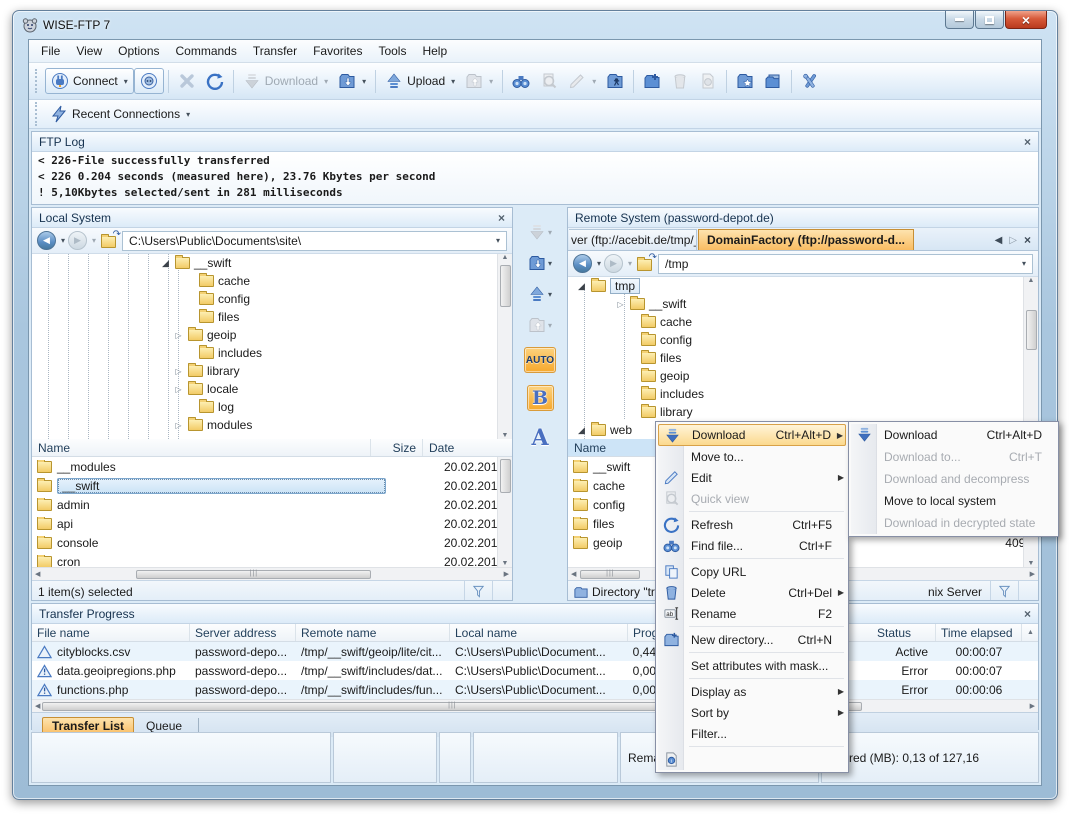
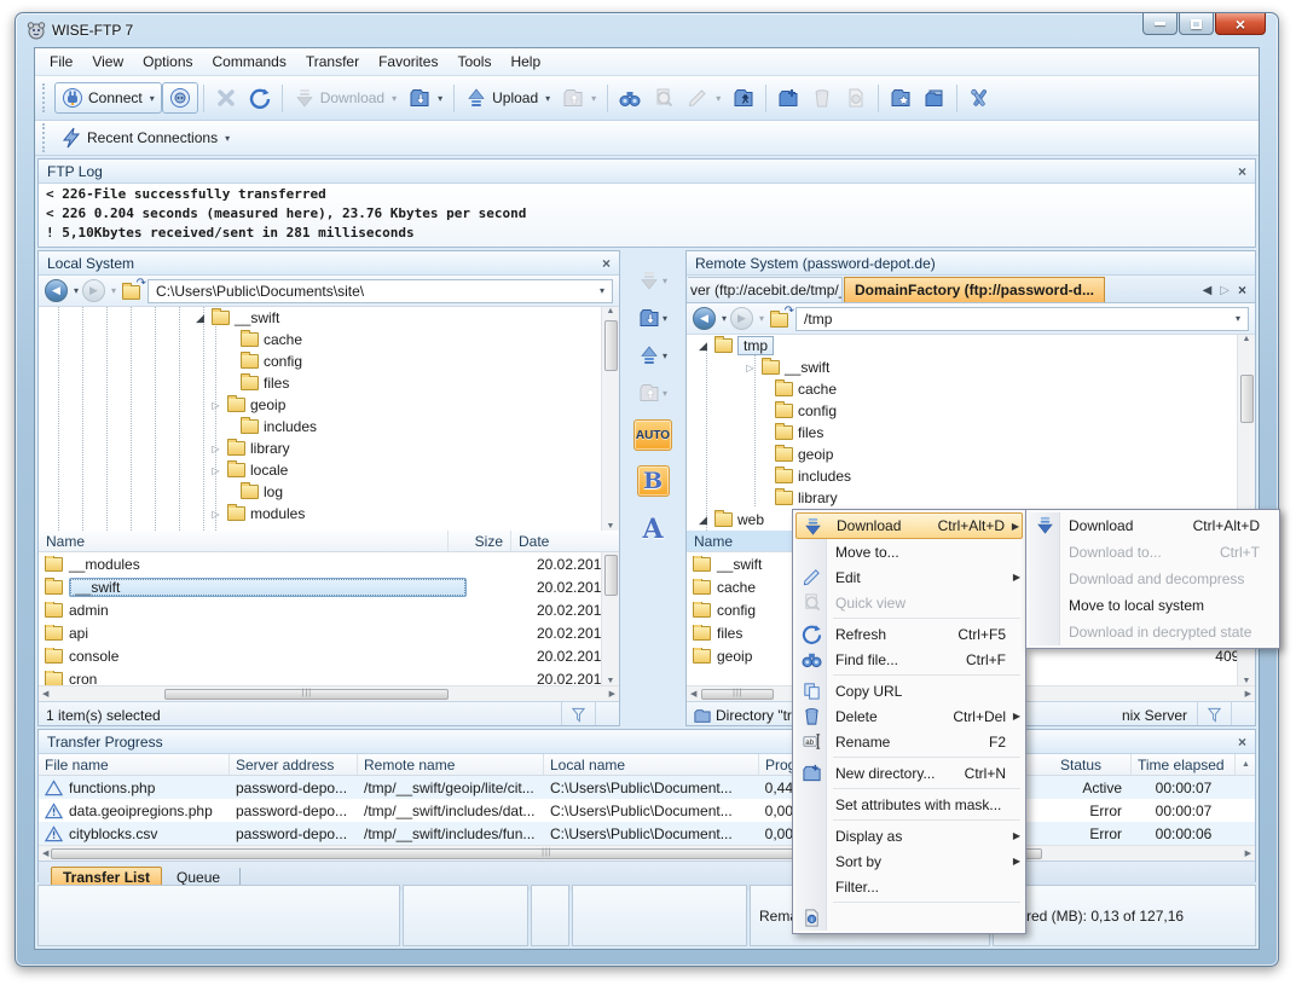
  WISE-FTP 7
  ×
  File
  View
  Options
  Commands
  Transfer
  Favorites
  Tools
  Help
  Connect
  ▾
  Download
  ▾
  ▾
  Upload
  ▾
  ▾
  ▾
  Recent Connections
  ▾
  FTP Log
  ×
  < 226-File successfully transferred
  < 226 0.204 seconds (measured here), 23.76 Kbytes per second
- ! 5,10Kbytes selected/sent in 281 milliseconds
+ ! 5,10Kbytes received/sent in 281 milliseconds
  Local System
  ×
  ◀
  ▾
  ▶
  ▾
  ↷
  C:\Users\Public\Documents\site\
  ▾
  ◢
  __swift
  cache
  config
  files
  ▷
  geoip
  includes
  ▷
  library
  ▷
  locale
  log
  ▷
  modules
  Name
  Size
  Date
  __modules
  20.02.201
  __swift
  20.02.201
  admin
  20.02.201
  api
  20.02.201
  console
  20.02.201
  cron
  20.02.201
  1 item(s) selected
  ▾
  ▾
  ▾
  ▾
  AUTO
  B
  A
  Remote System (password-depot.de)
  ver (ftp://acebit.de/tmp/
  DomainFactory (ftp://password-d...
  ◀
  ▷
  ×
  ◀
  ▾
  ▶
  ▾
  ↷
  /tmp
  ▾
  ◢
  tmp
  ▷
  __swift
  cache
  config
  files
  geoip
  includes
  library
  ◢
  web
  Name
  __swift
  cache
  config
  files
  geoip
  409
  Directory "tr
  nix Server
  Transfer Progress
  ×
  File name
  Server address
  Remote name
  Local name
  Status
  Time elapsed
- cityblocks.csv
+ functions.php
  password-depo...
  /tmp/__swift/geoip/lite/cit...
  C:\Users\Public\Document...
  0,44
  Active
  00:00:07
  data.geoipregions.php
  password-depo...
  /tmp/__swift/includes/dat...
  C:\Users\Public\Document...
  0,00
  Error
  00:00:07
- functions.php
+ cityblocks.csv
  password-depo...
  /tmp/__swift/includes/fun...
  C:\Users\Public\Document...
  0,00
  Error
  00:00:06
  Transfer List
  Queue
  red (MB): 0,13 of 127,16
  Download
  Ctrl+Alt+D
  ▶
  Move to...
  Edit
  ▶
  Quick view
  Refresh
  Ctrl+F5
  Find file...
  Ctrl+F
  Copy URL
  Delete
  Ctrl+Del
  ▶
  Rename
  F2
  New directory...
  Ctrl+N
  Set attributes with mask...
  Display as
  ▶
  Sort by
  ▶
  Filter...
  Download
  Ctrl+Alt+D
  Download to...
  Ctrl+T
  Download and decompress
  Move to local system
  Download in decrypted state
